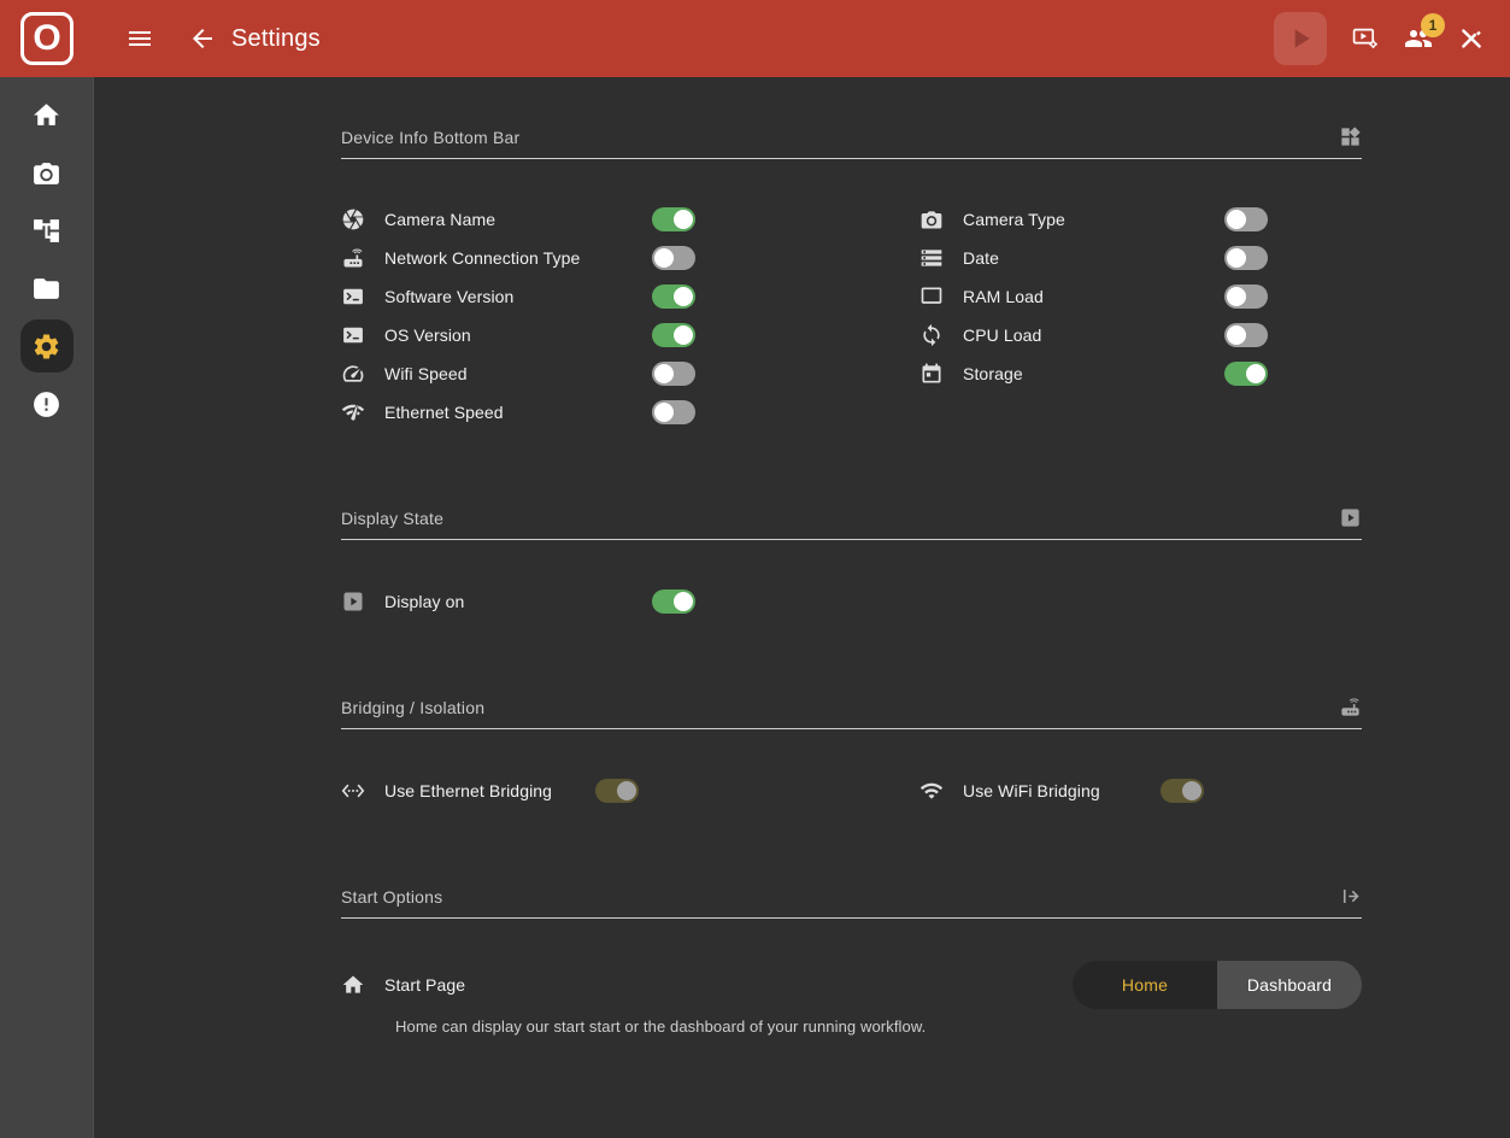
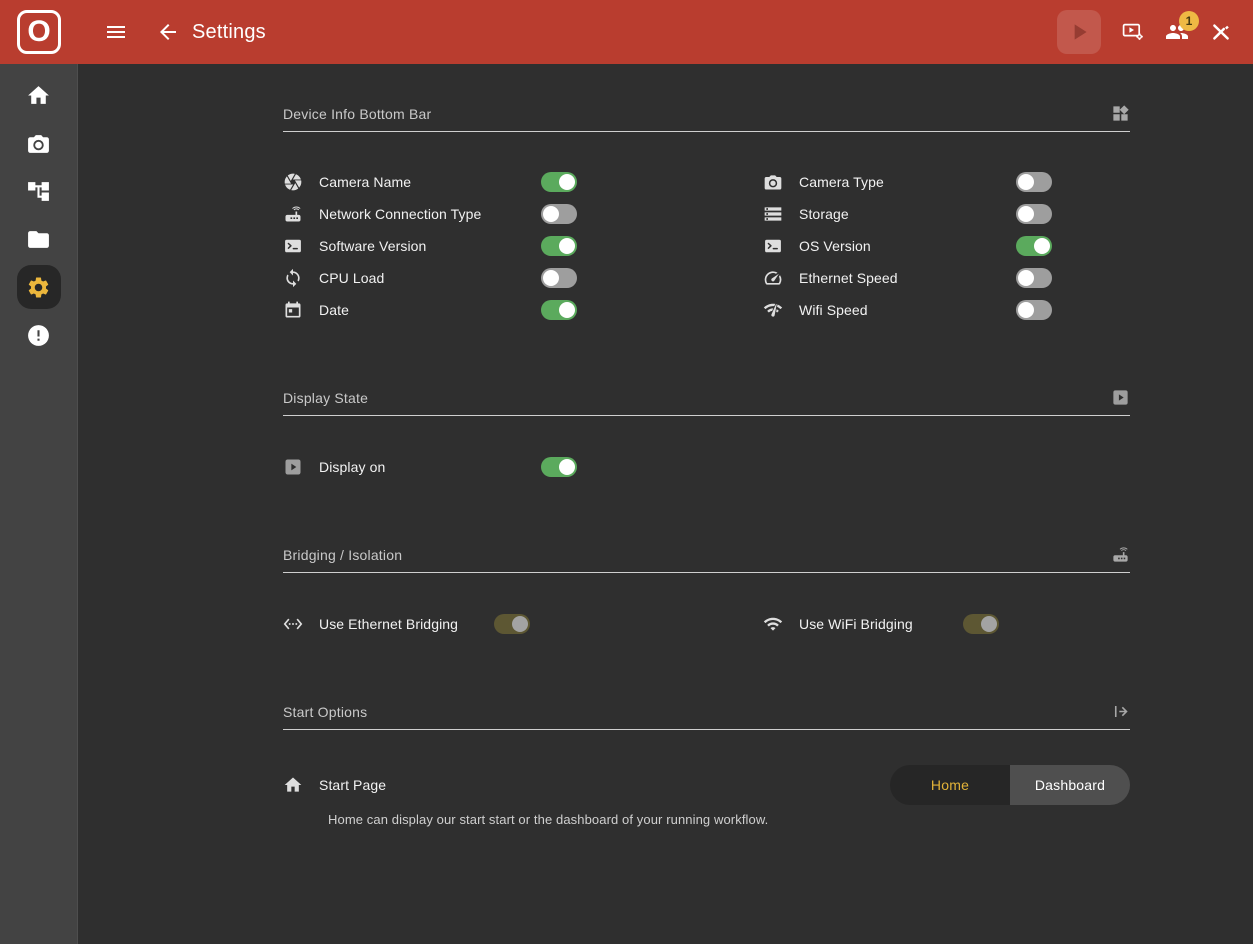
  O
  Settings
  1
  Device Info Bottom Bar
  Camera Name
  Camera Type
  Network Connection Type
- Date
+ Storage
  Software Version
- RAM Load
  OS Version
  CPU Load
- Wifi Speed
+ Ethernet Speed
- Storage
+ Date
- Ethernet Speed
+ Wifi Speed
  Display State
  Display on
  Bridging / Isolation
  Use Ethernet Bridging
  Use WiFi Bridging
  Start Options
  Start Page
  Home
  Dashboard
  Home can display our start start or the dashboard of your running workflow.
